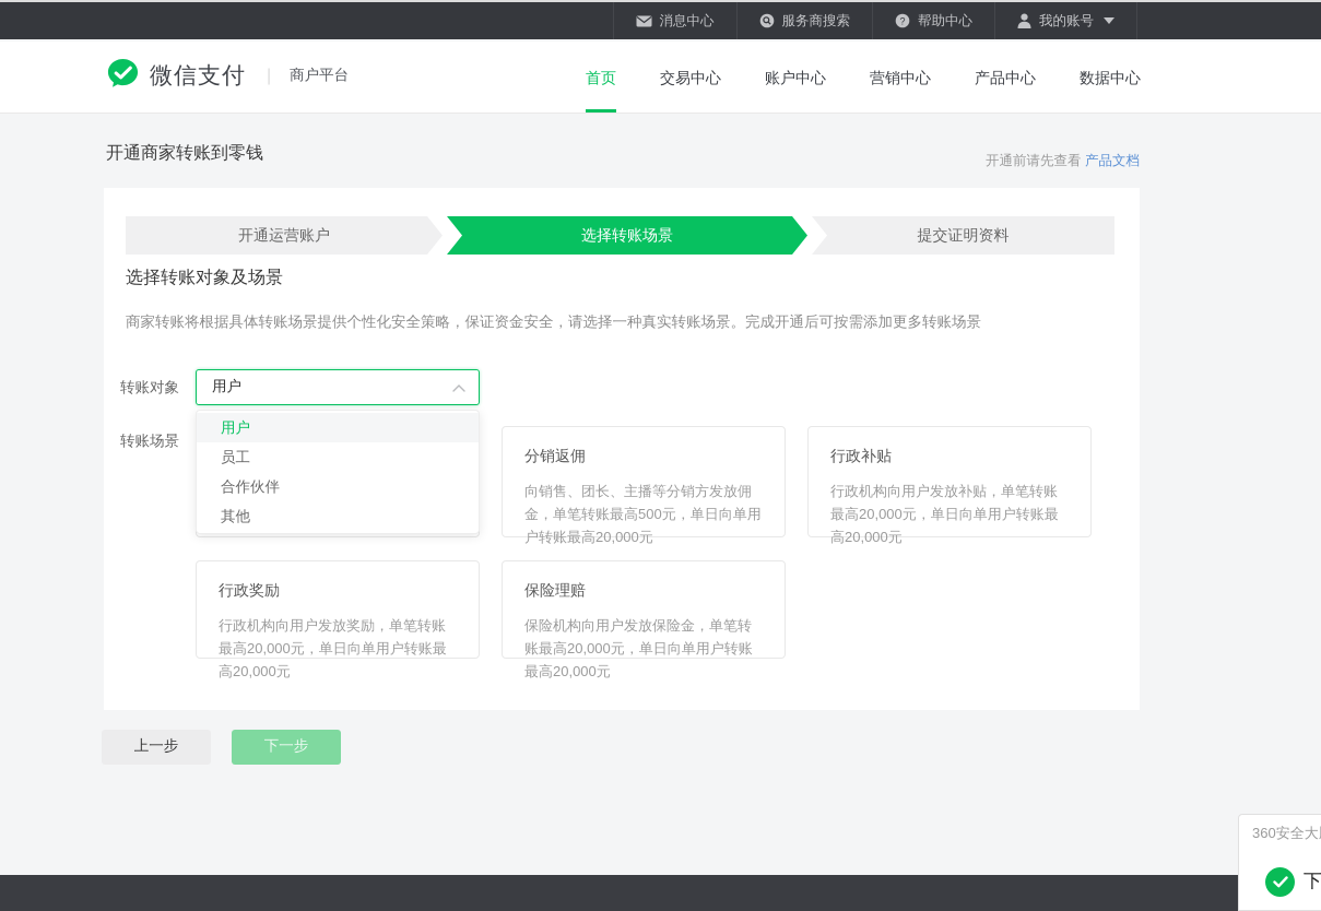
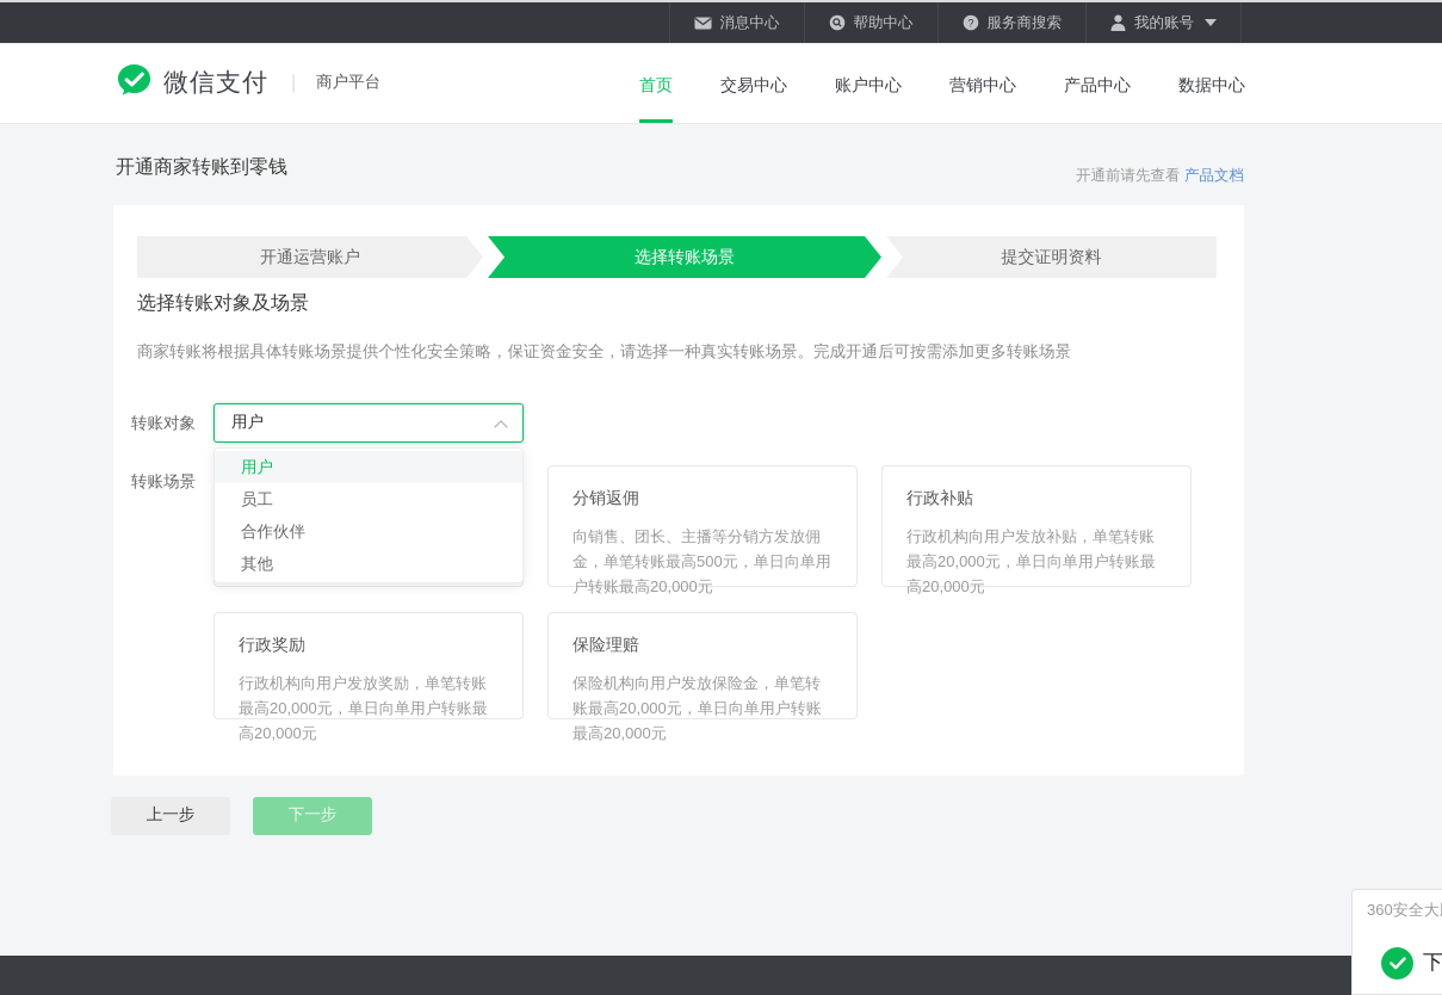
  消息中心
- 服务商搜索
+ 帮助中心
  ?
- 帮助中心
+ 服务商搜索
  我的账号
  微信支付
  |
  商户平台
  首页
  交易中心
  账户中心
  营销中心
  产品中心
  数据中心
  开通商家转账到零钱
  开通前请先查看 产品文档
  开通运营账户
  选择转账场景
  提交证明资料
  选择转账对象及场景
  商家转账将根据具体转账场景提供个性化安全策略，保证资金安全，请选择一种真实转账场景。完成开通后可按需添加更多转账场景
  转账对象
  用户
  转账场景
  用户
  员工
  合作伙伴
  其他
  分销返佣
  向销售、团长、主播等分销方发放佣金，单笔转账最高500元，单日向单用户转账最高20,000元
  行政补贴
  行政机构向用户发放补贴，单笔转账最高20,000元，单日向单用户转账最高20,000元
  行政奖励
  行政机构向用户发放奖励，单笔转账最高20,000元，单日向单用户转账最高20,000元
  保险理赔
  保险机构向用户发放保险金，单笔转账最高20,000元，单日向单用户转账最高20,000元
  上一步
  下一步
  360安全大
  下
